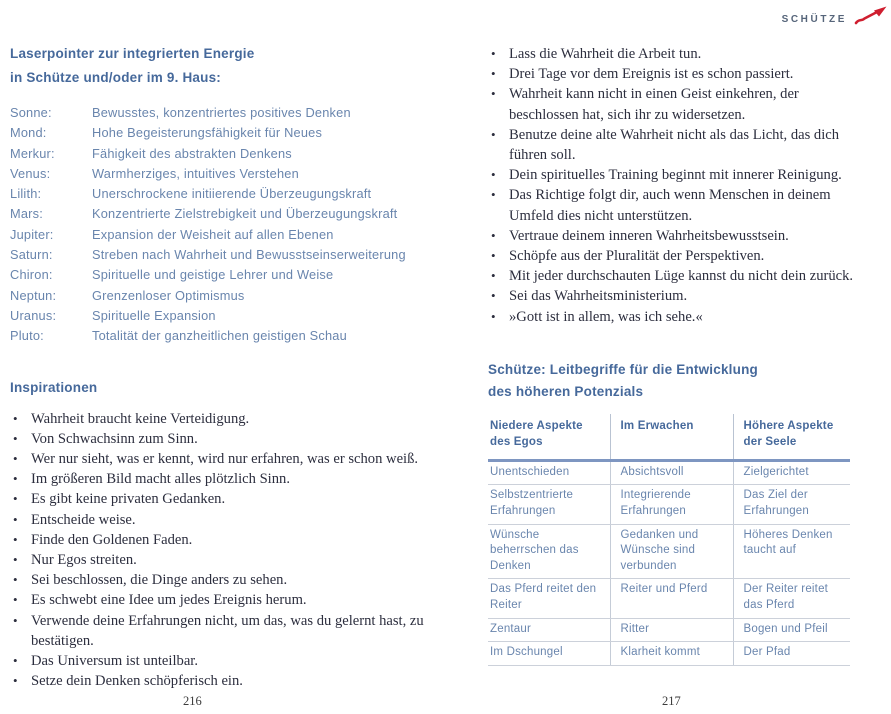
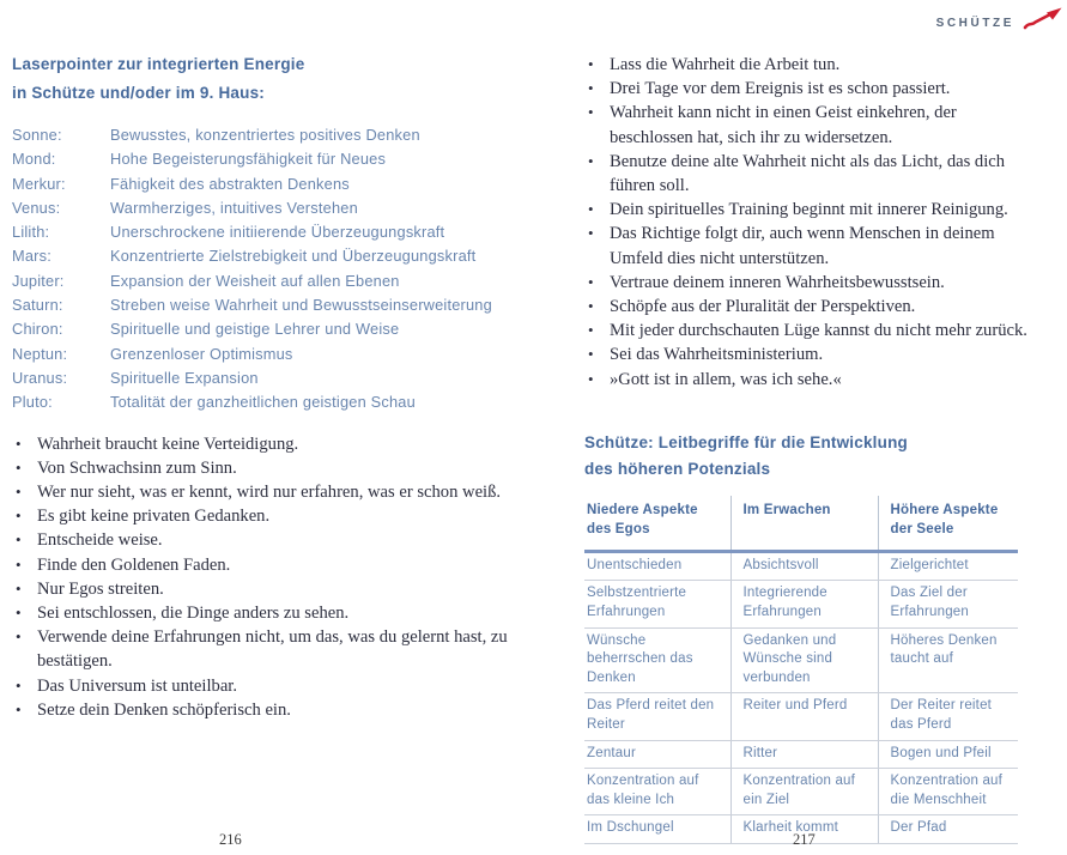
  SCHÜTZE
  Laserpointer zur integrierten Energie
  in Schütze und/oder im 9. Haus:
  Sonne:
  Bewusstes, konzentriertes positives Denken
  Mond:
  Hohe Begeisterungsfähigkeit für Neues
  Merkur:
  Fähigkeit des abstrakten Denkens
  Venus:
  Warmherziges, intuitives Verstehen
  Lilith:
  Unerschrockene initiierende Überzeugungskraft
  Mars:
  Konzentrierte Zielstrebigkeit und Überzeugungskraft
  Jupiter:
  Expansion der Weisheit auf allen Ebenen
  Saturn:
- Streben nach Wahrheit und Bewusstseinserweiterung
+ Streben weise Wahrheit und Bewusstseinserweiterung
  Chiron:
  Spirituelle und geistige Lehrer und Weise
  Neptun:
  Grenzenloser Optimismus
  Uranus:
  Spirituelle Expansion
  Pluto:
  Totalität der ganzheitlichen geistigen Schau
- Inspirationen
  Wahrheit braucht keine Verteidigung.
  Von Schwachsinn zum Sinn.
  Wer nur sieht, was er kennt, wird nur erfahren, was er schon weiß.
- Im größeren Bild macht alles plötzlich Sinn.
  Es gibt keine privaten Gedanken.
  Entscheide weise.
  Finde den Goldenen Faden.
  Nur Egos streiten.
- Sei beschlossen, die Dinge anders zu sehen.
+ Sei entschlossen, die Dinge anders zu sehen.
- Es schwebt eine Idee um jedes Ereignis herum.
  Verwende deine Erfahrungen nicht, um das, was du gelernt hast, zu bestätigen.
  Das Universum ist unteilbar.
  Setze dein Denken schöpferisch ein.
  Lass die Wahrheit die Arbeit tun.
  Drei Tage vor dem Ereignis ist es schon passiert.
  Wahrheit kann nicht in einen Geist einkehren, der beschlossen hat, sich ihr zu widersetzen.
  Benutze deine alte Wahrheit nicht als das Licht, das dich führen soll.
  Dein spirituelles Training beginnt mit innerer Reinigung.
  Das Richtige folgt dir, auch wenn Menschen in deinem Umfeld dies nicht unterstützen.
  Vertraue deinem inneren Wahrheitsbewusstsein.
  Schöpfe aus der Pluralität der Perspektiven.
- Mit jeder durchschauten Lüge kannst du nicht dein zurück.
+ Mit jeder durchschauten Lüge kannst du nicht mehr zurück.
  Sei das Wahrheitsministerium.
  »Gott ist in allem, was ich sehe.«
  Schütze: Leitbegriffe für die Entwicklung
  des höheren Potenzials
  Niedere Aspekte des Egos	Im Erwachen	Höhere Aspekte der Seele
  Unentschieden	Absichtsvoll	Zielgerichtet
  Selbstzentrierte Erfahrungen	Integrierende Erfahrungen	Das Ziel der Erfahrungen
  Wünsche beherrschen das Denken	Gedanken und Wünsche sind verbunden	Höheres Denken taucht auf
  Das Pferd reitet den Reiter	Reiter und Pferd	Der Reiter reitet das Pferd
  Zentaur	Ritter	Bogen und Pfeil
+ Konzentration auf das kleine Ich	Konzentration auf ein Ziel	Konzentration auf die Menschheit
  Im Dschungel	Klarheit kommt	Der Pfad
  216
  217
